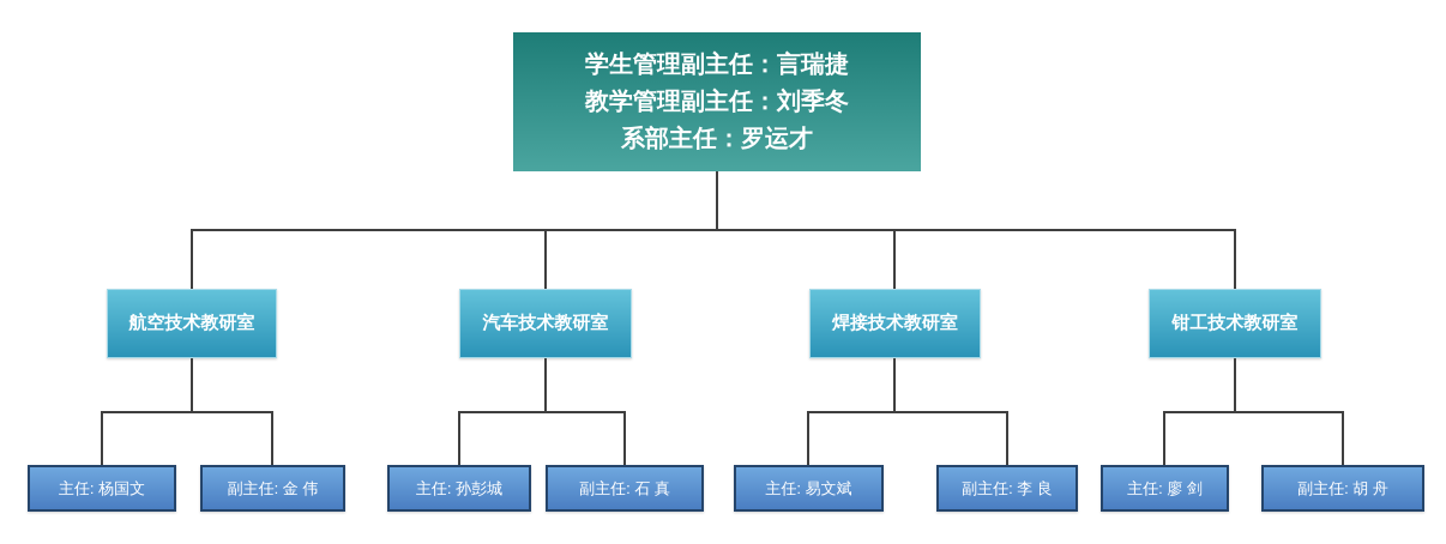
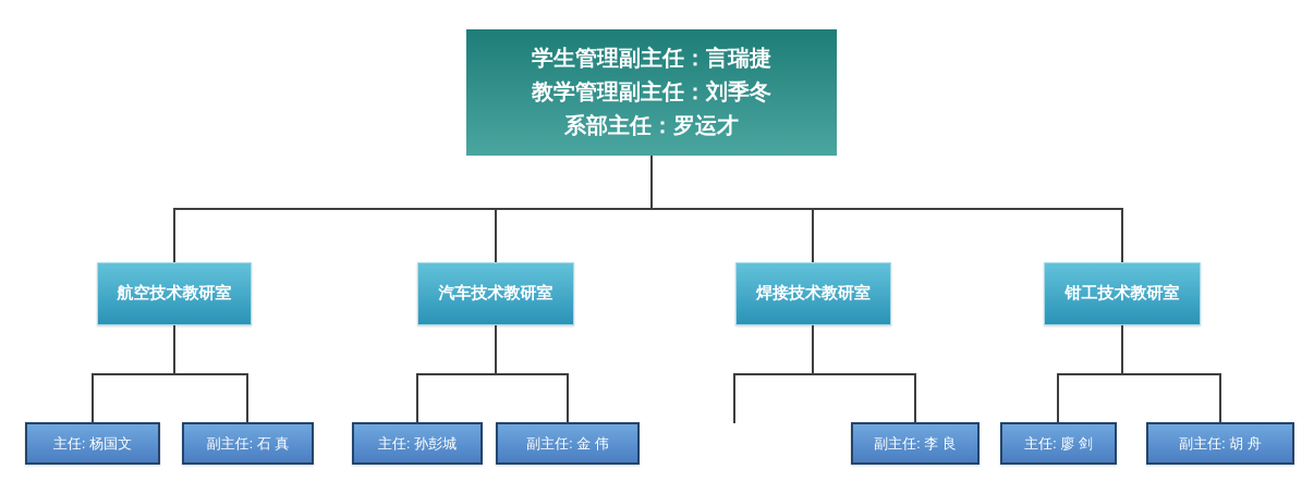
  学生管理副主任：言瑞捷
  教学管理副主任：刘季冬
  系部主任：罗运才
  航空技术教研室
  汽车技术教研室
  焊接技术教研室
  钳工技术教研室
  主任: 杨国文
- 副主任: 金 伟
+ 副主任: 石 真
  主任: 孙彭城
- 副主任: 石 真
+ 副主任: 金 伟
- 主任: 易文斌
  副主任: 李 良
  主任: 廖 剑
  副主任: 胡 舟
